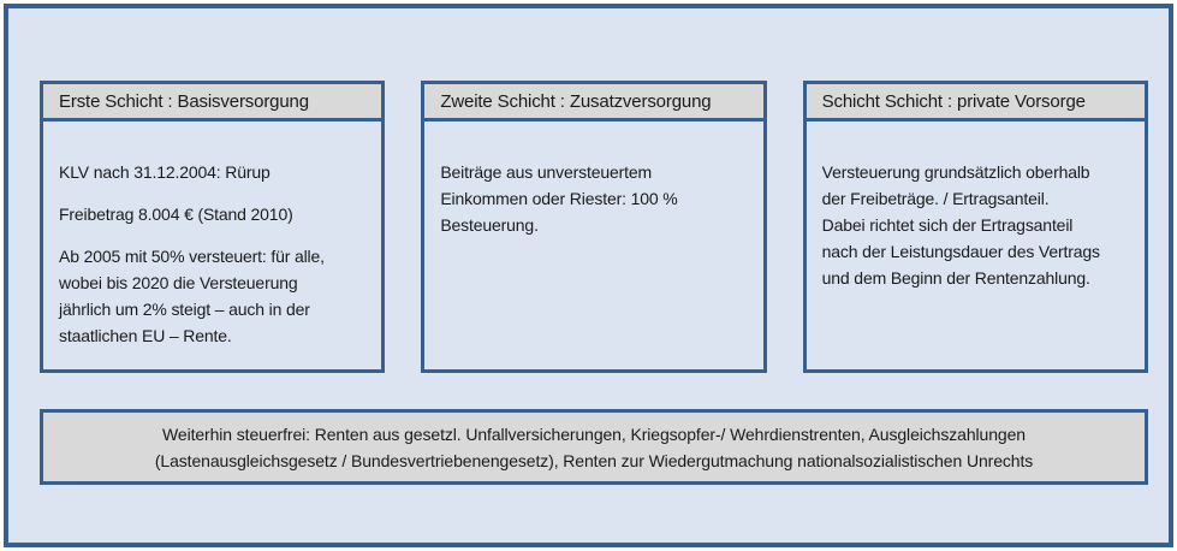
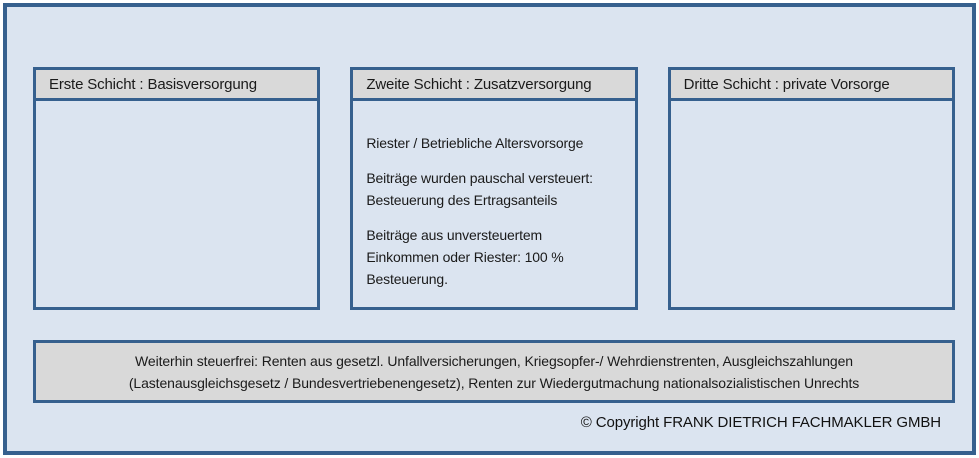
  Erste Schicht : Basisversorgung
- KLV nach 31.12.2004: Rürup
- Freibetrag 8.004 € (Stand 2010)
- Ab 2005 mit 50% versteuert: für alle,
- wobei bis 2020 die Versteuerung
- jährlich um 2% steigt – auch in der
- staatlichen EU – Rente.
  Zweite Schicht : Zusatzversorgung
+ Riester / Betriebliche Altersvorsorge
+ Beiträge wurden pauschal versteuert:
+ Besteuerung des Ertragsanteils
  Beiträge aus unversteuertem
  Einkommen oder Riester: 100 %
  Besteuerung.
- Schicht Schicht : private Vorsorge
+ Dritte Schicht : private Vorsorge
- Versteuerung grundsätzlich oberhalb
- der Freibeträge. / Ertragsanteil.
- Dabei richtet sich der Ertragsanteil
- nach der Leistungsdauer des Vertrags
- und dem Beginn der Rentenzahlung.
  Weiterhin steuerfrei: Renten aus gesetzl. Unfallversicherungen, Kriegsopfer-/ Wehrdienstrenten, Ausgleichszahlungen
  (Lastenausgleichsgesetz / Bundesvertriebenengesetz), Renten zur Wiedergutmachung nationalsozialistischen Unrechts
+ © Copyright FRANK DIETRICH FACHMAKLER GMBH
